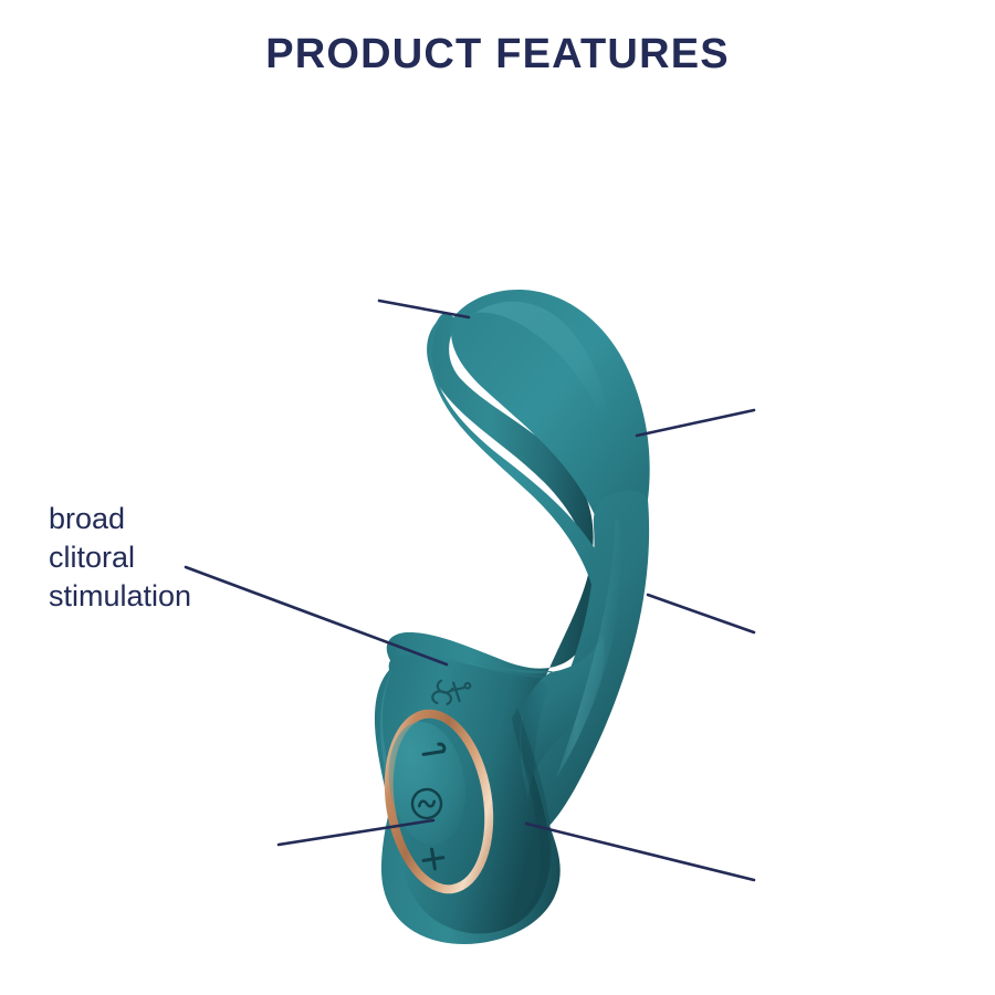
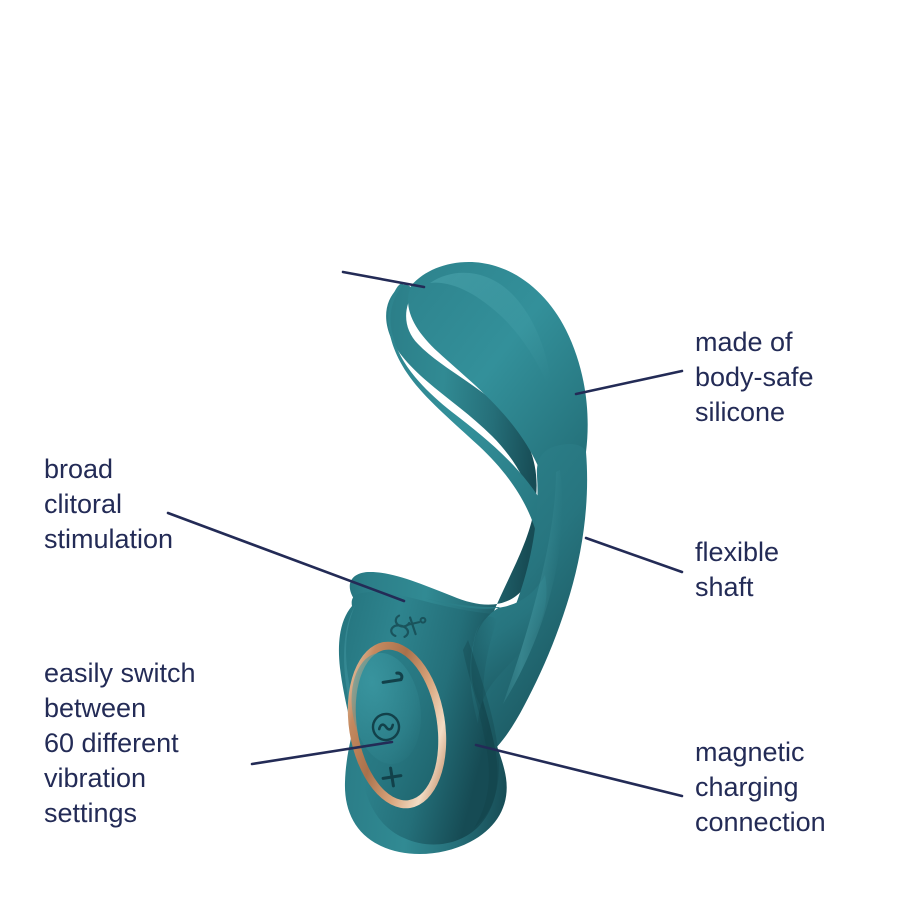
- PRODUCT FEATURES
  broad
  clitoral
  stimulation
+ easily switch
+ between
+ 60 different
+ vibration
+ settings
+ made of
+ body-safe
+ silicone
+ flexible
+ shaft
+ magnetic
+ charging
+ connection
